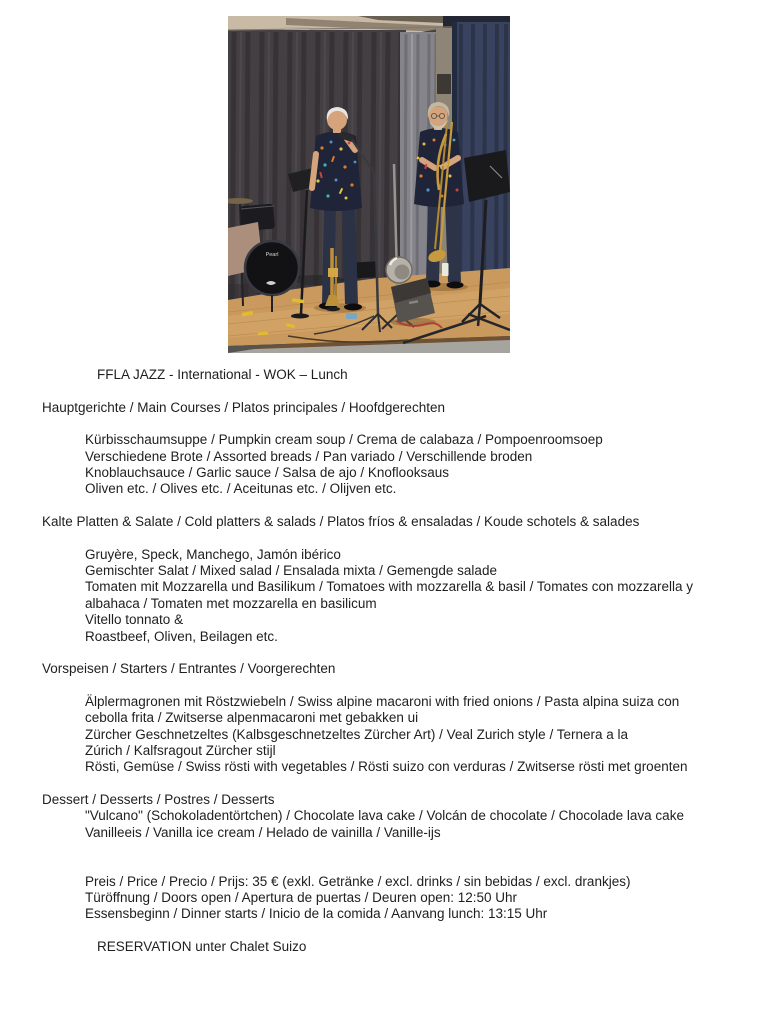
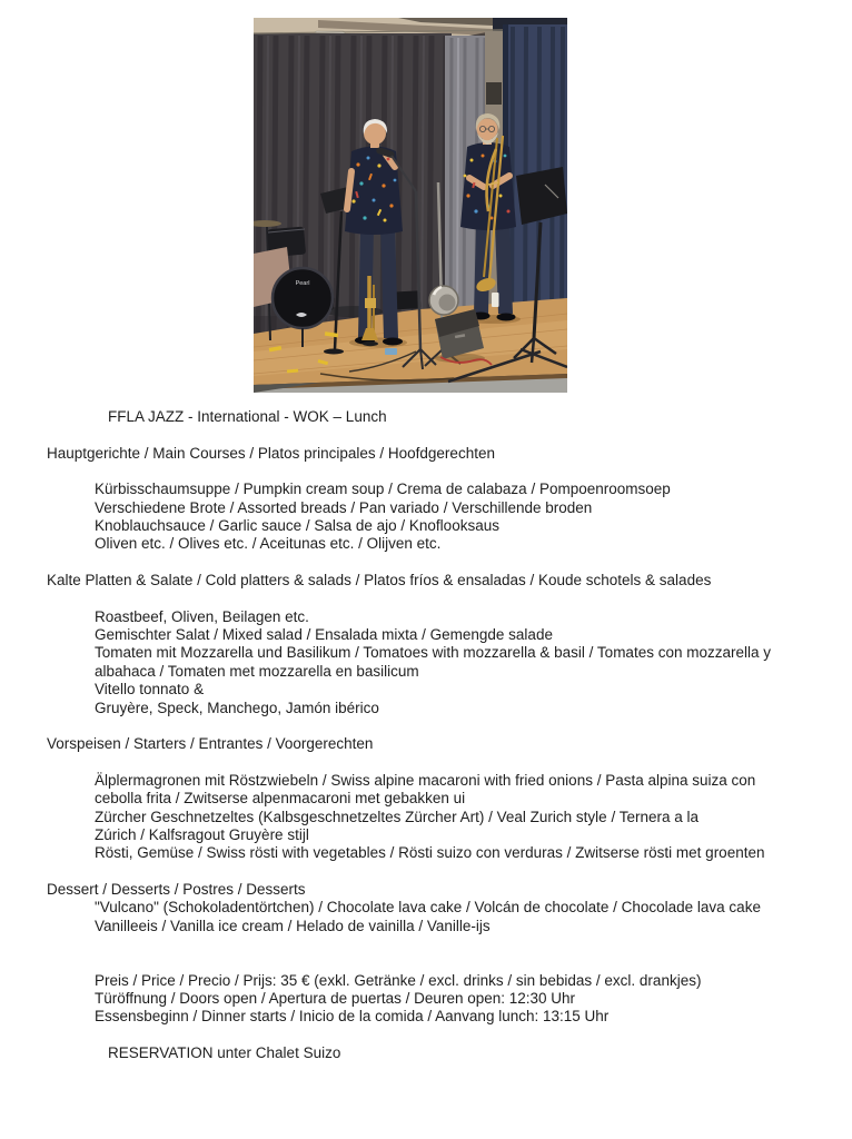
  FFLA JAZZ - International - WOK – Lunch
  Hauptgerichte / Main Courses / Platos principales / Hoofdgerechten
  Kürbisschaumsuppe / Pumpkin cream soup / Crema de calabaza / Pompoenroomsoep
  Verschiedene Brote / Assorted breads / Pan variado / Verschillende broden
  Knoblauchsauce / Garlic sauce / Salsa de ajo / Knoflooksaus
  Oliven etc. / Olives etc. / Aceitunas etc. / Olijven etc.
  Kalte Platten & Salate / Cold platters & salads / Platos fríos & ensaladas / Koude schotels & salades
- Gruyère, Speck, Manchego, Jamón ibérico
+ Roastbeef, Oliven, Beilagen etc.
  Gemischter Salat / Mixed salad / Ensalada mixta / Gemengde salade
  Tomaten mit Mozzarella und Basilikum / Tomatoes with mozzarella & basil / Tomates con mozzarella y
  albahaca / Tomaten met mozzarella en basilicum
  Vitello tonnato &
- Roastbeef, Oliven, Beilagen etc.
+ Gruyère, Speck, Manchego, Jamón ibérico
  Vorspeisen / Starters / Entrantes / Voorgerechten
  Älplermagronen mit Röstzwiebeln / Swiss alpine macaroni with fried onions / Pasta alpina suiza con
  cebolla frita / Zwitserse alpenmacaroni met gebakken ui
  Zürcher Geschnetzeltes (Kalbsgeschnetzeltes Zürcher Art) / Veal Zurich style / Ternera a la
- Zúrich / Kalfsragout Zürcher stijl
+ Zúrich / Kalfsragout Gruyère stijl
  Rösti, Gemüse / Swiss rösti with vegetables / Rösti suizo con verduras / Zwitserse rösti met groenten
  Dessert / Desserts / Postres / Desserts
  "Vulcano" (Schokoladentörtchen) / Chocolate lava cake / Volcán de chocolate / Chocolade lava cake
  Vanilleeis / Vanilla ice cream / Helado de vainilla / Vanille-ijs
  Preis / Price / Precio / Prijs: 35 € (exkl. Getränke / excl. drinks / sin bebidas / excl. drankjes)
- Türöffnung / Doors open / Apertura de puertas / Deuren open: 12:50 Uhr
+ Türöffnung / Doors open / Apertura de puertas / Deuren open: 12:30 Uhr
  Essensbeginn / Dinner starts / Inicio de la comida / Aanvang lunch: 13:15 Uhr
  RESERVATION unter Chalet Suizo
